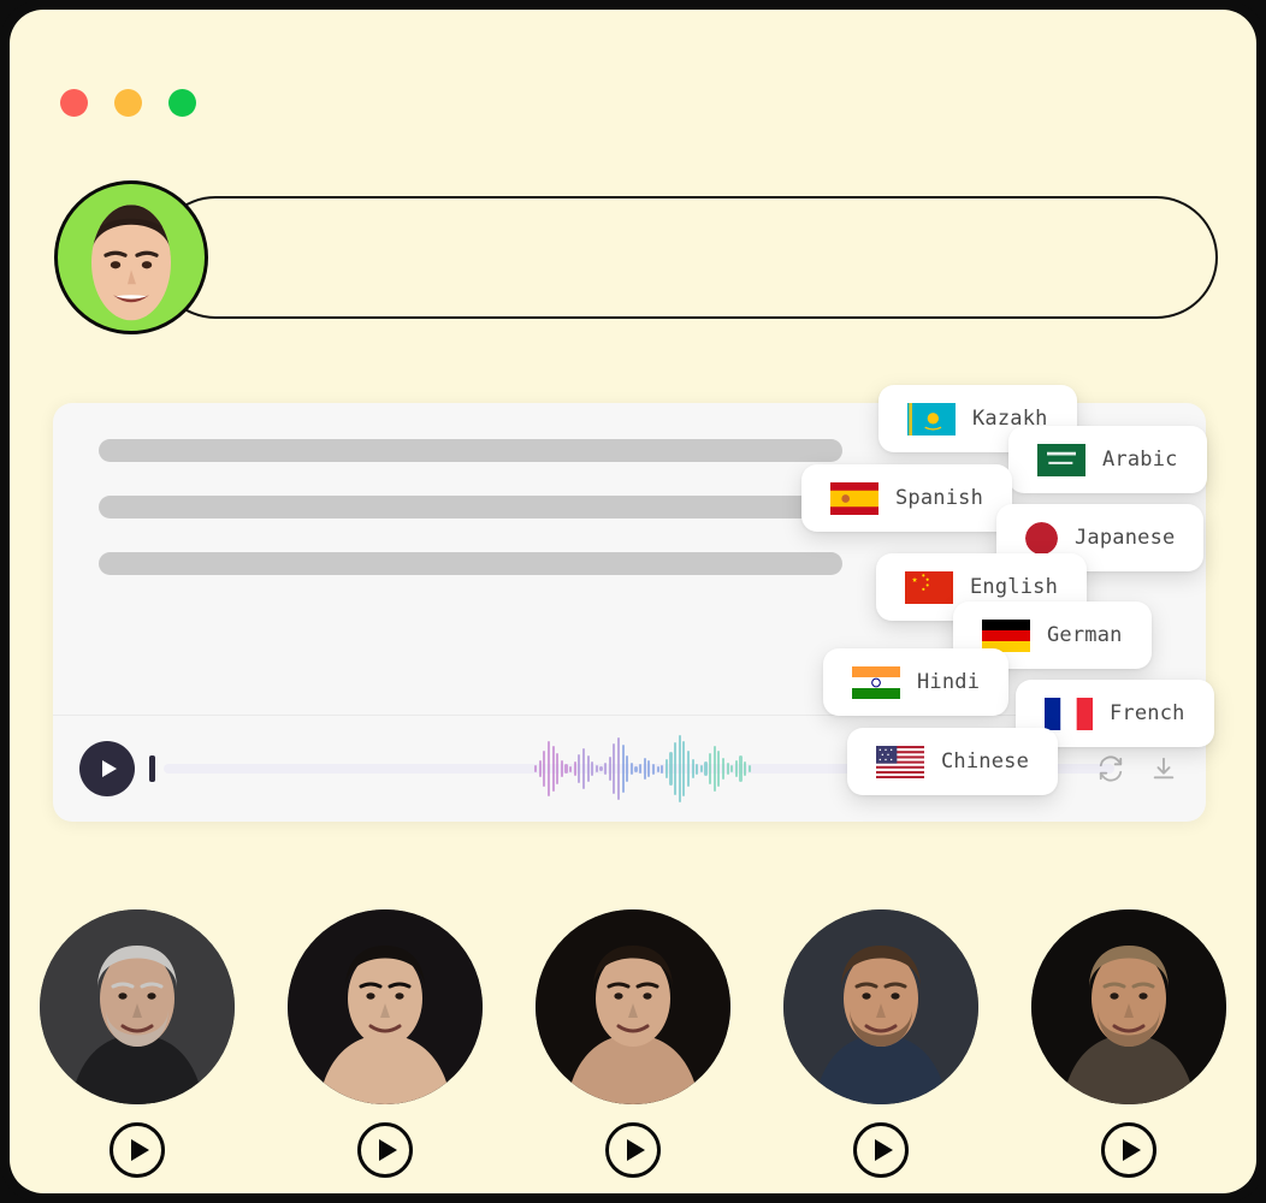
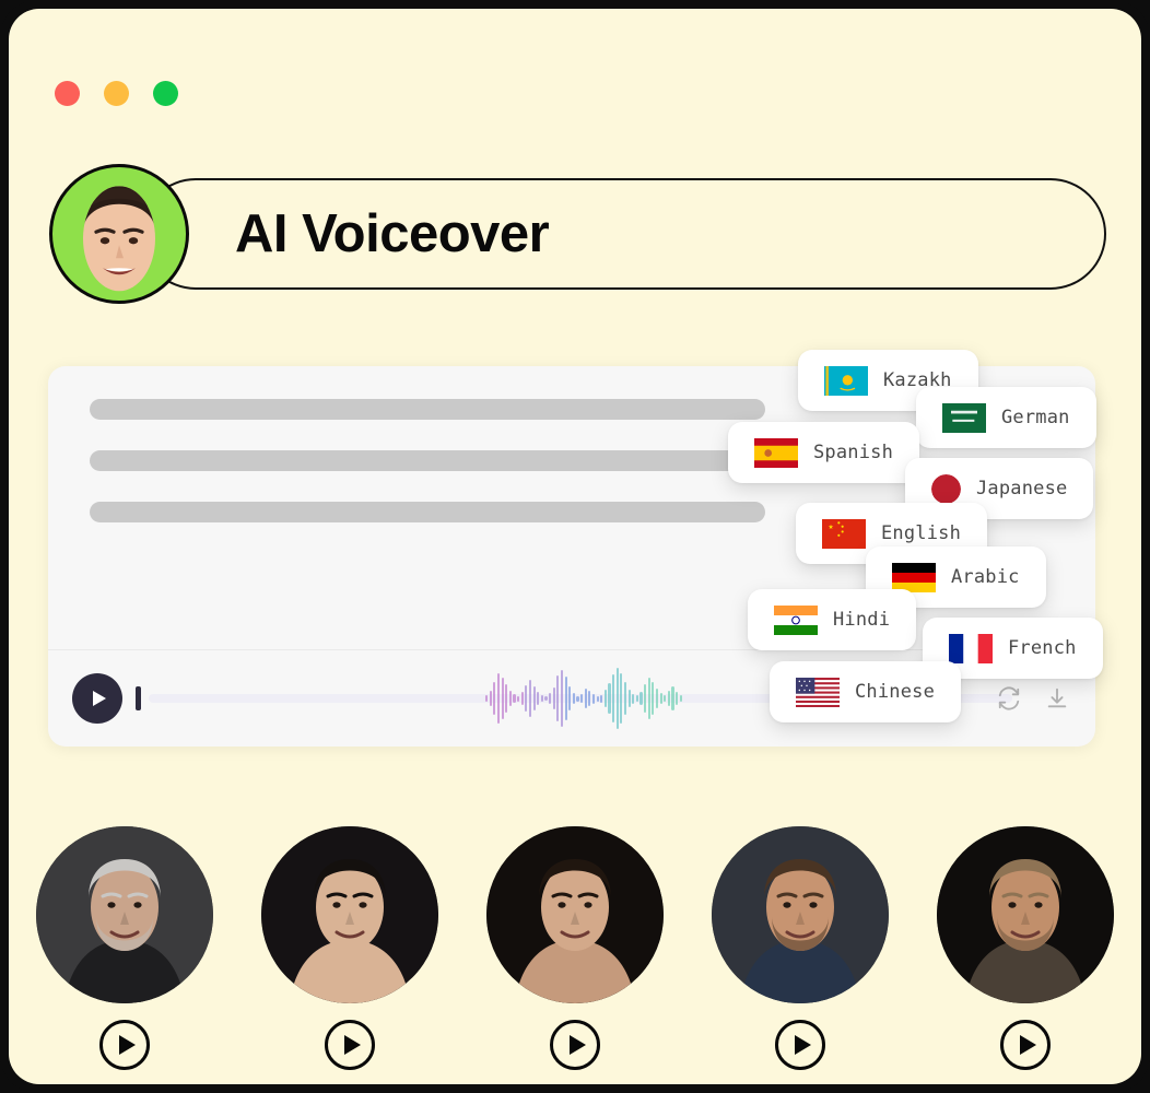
+ AI Voiceover
  Kazakh
- Arabic
+ German
  Spanish
  Japanese
  English
- German
+ Arabic
  Hindi
  French
  Chinese
